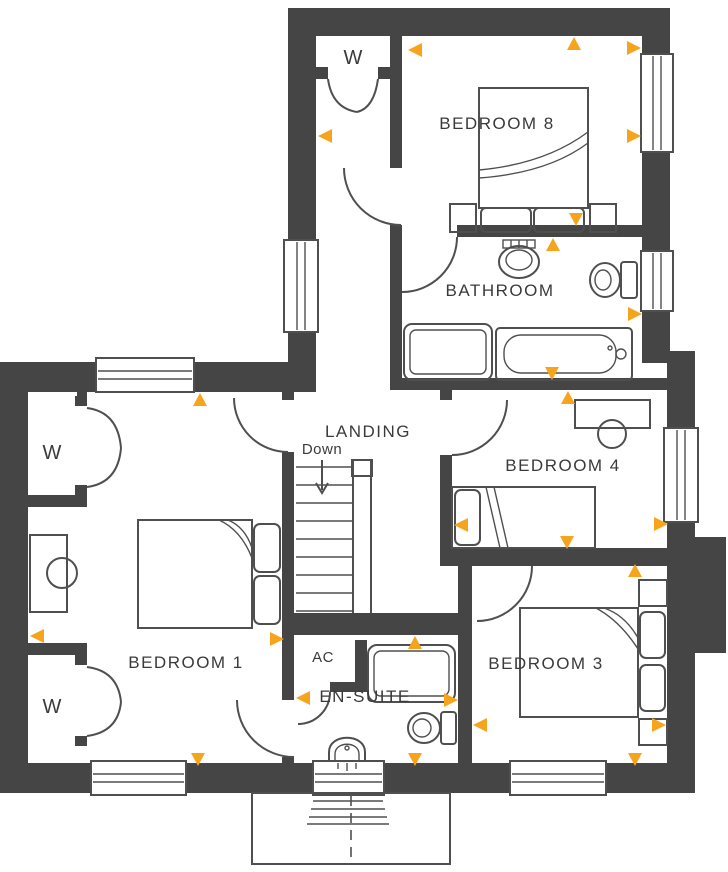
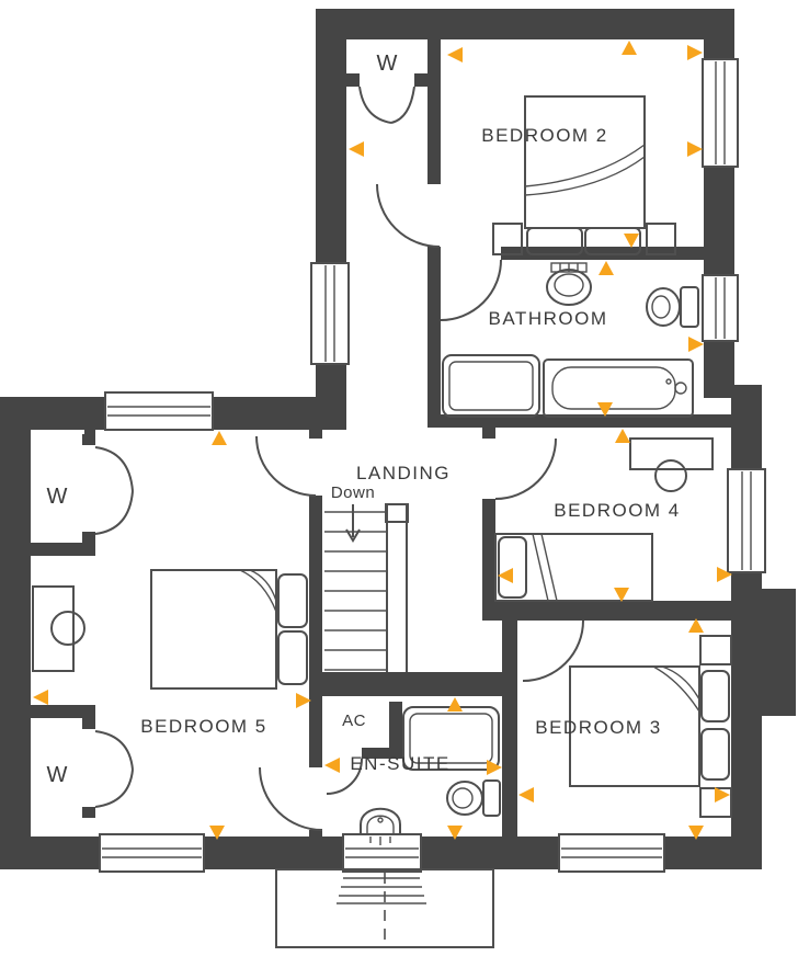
- BEDROOM 8
+ BEDROOM 2
  BATHROOM
  LANDING
  BEDROOM 4
- BEDROOM 1
+ BEDROOM 5
  BEDROOM 3
  EN-SUITE
  AC
  Down
  W
  W
  W
